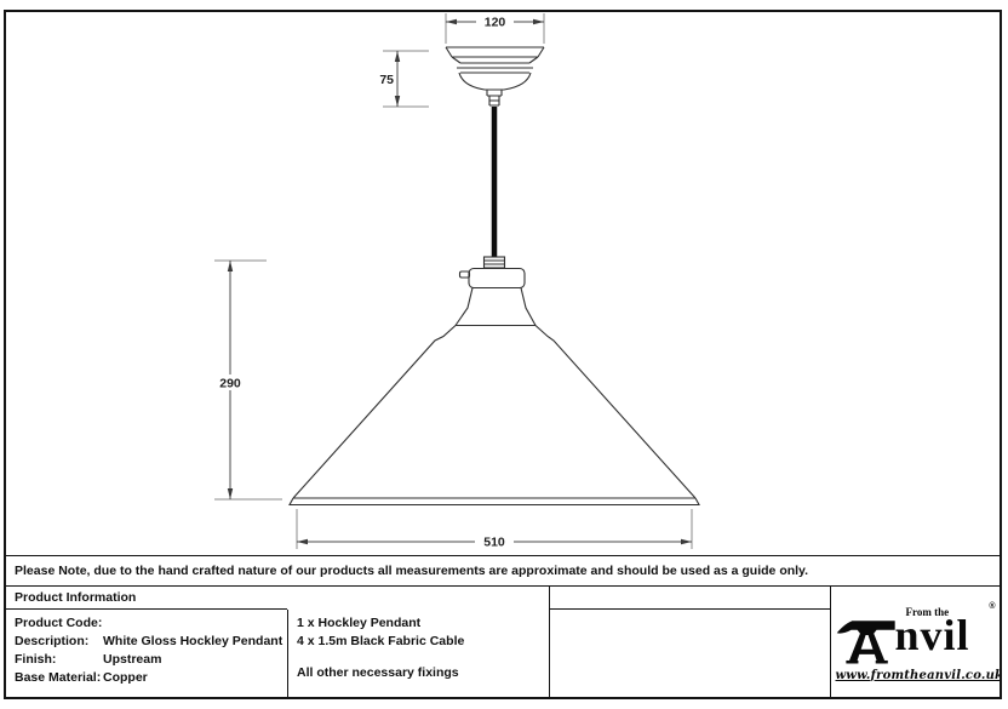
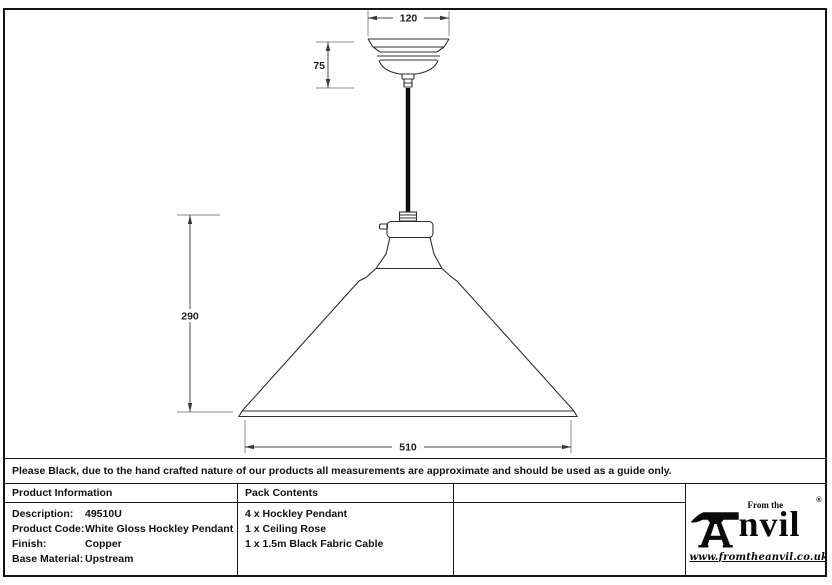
  120
  75
  290
  510
- Please Note, due to the hand crafted nature of our products all measurements are approximate and should be used as a guide only.
+ Please Black, due to the hand crafted nature of our products all measurements are approximate and should be used as a guide only.
  Product Information
+ Pack Contents
  nvil
  From the
  www.fromtheanvil.co.uk
- Product Code:
+ Description:
+ 49510U
- Description:
+ Product Code:
  White Gloss Hockley Pendant
  Finish:
- Upstream
+ Copper
  Base Material:
- Copper
+ Upstream
- 1 x Hockley Pendant
+ 4 x Hockley Pendant
+ 1 x Ceiling Rose
- 4 x 1.5m Black Fabric Cable
+ 1 x 1.5m Black Fabric Cable
- All other necessary fixings
